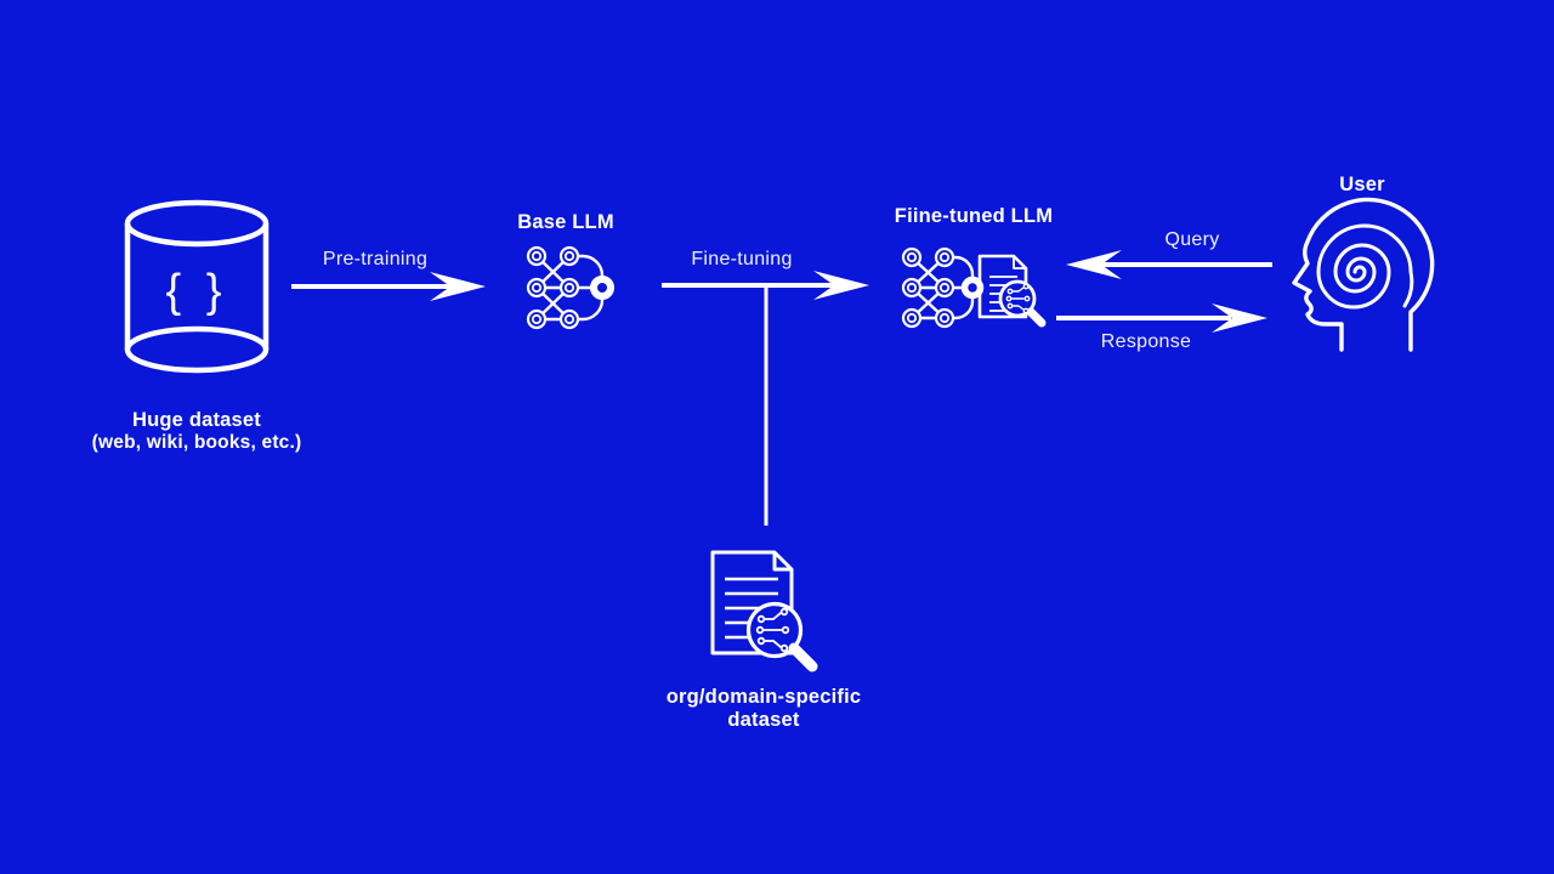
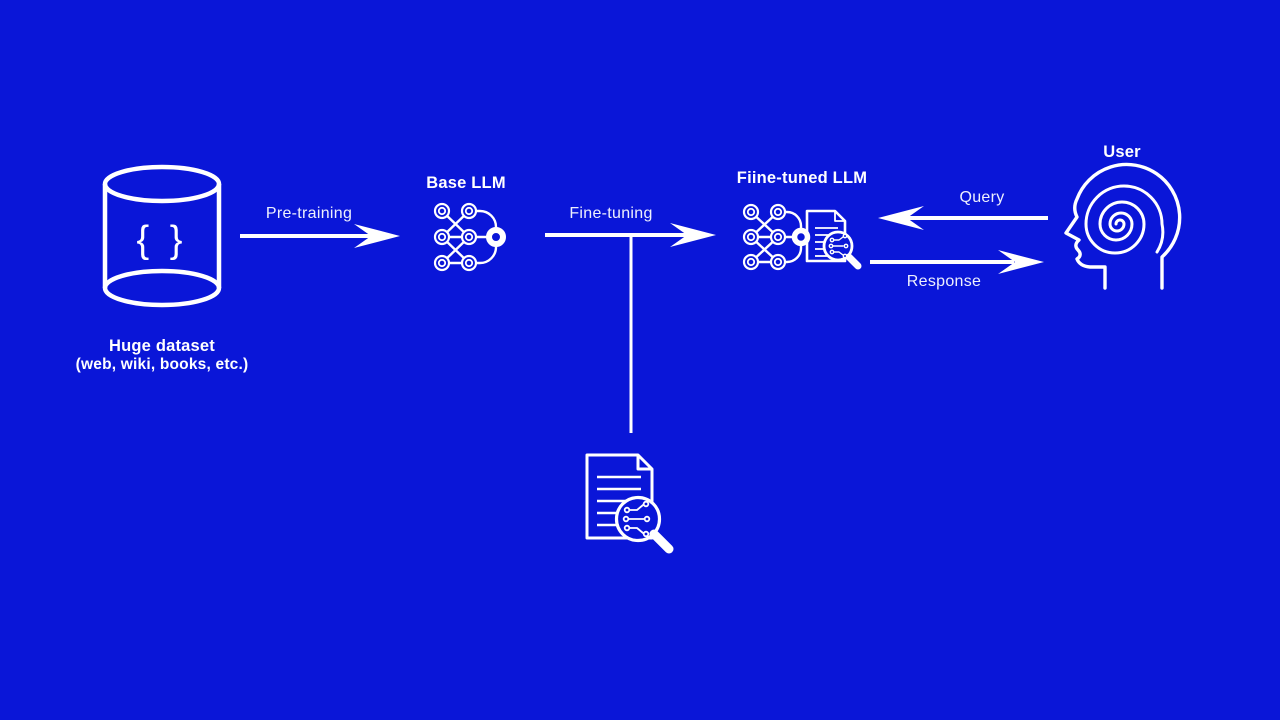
  { }
  Huge dataset
  (web, wiki, books, etc.)
  Pre-training
  Base LLM
  Fine-tuning
  Fiine-tuned LLM
- org/domain-specific
- dataset
  Query
  Response
  User
